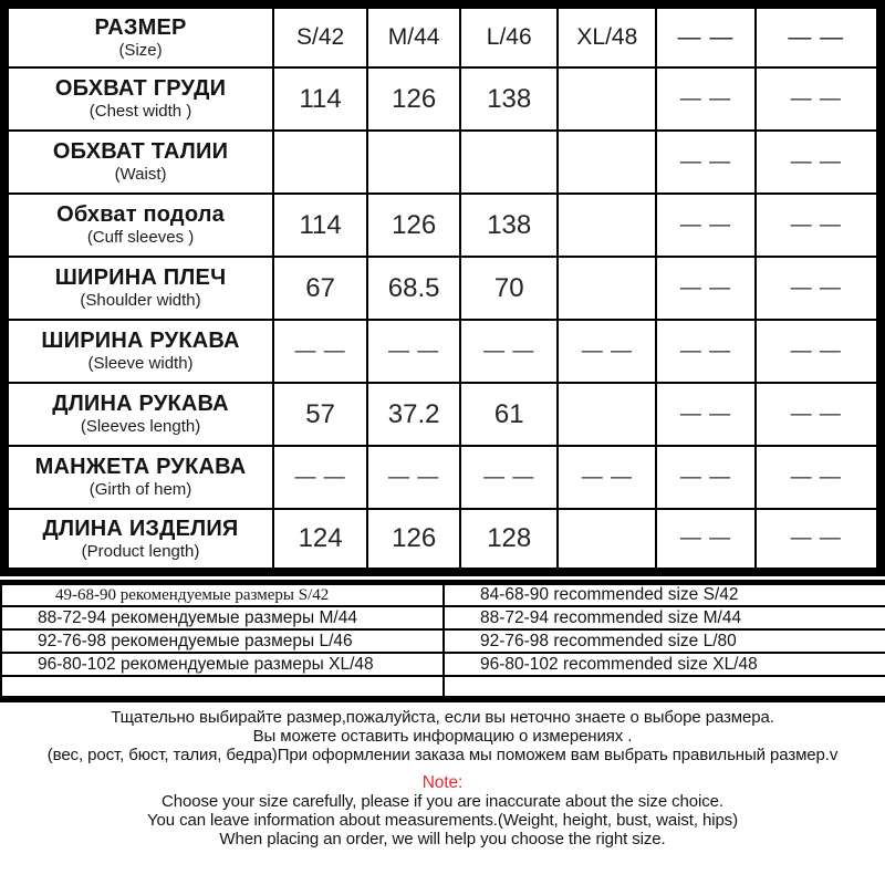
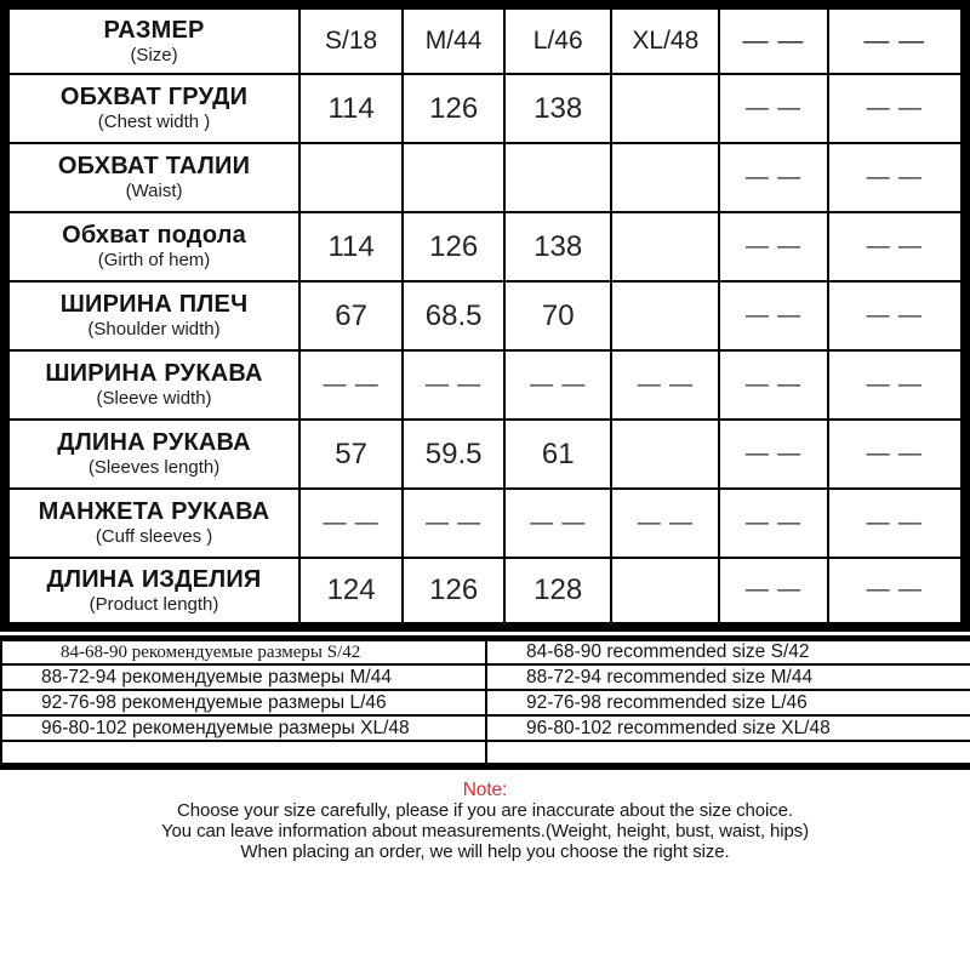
- РАЗМЕР(Size)	S/42	M/44	L/46	XL/48	— —	— —
+ РАЗМЕР(Size)	S/18	M/44	L/46	XL/48	— —	— —
  ОБХВАТ ГРУДИ(Chest width )	114	126	138		— —	— —
  ОБХВАТ ТАЛИИ(Waist)					— —	— —
- Обхват подола(Cuff sleeves )	114	126	138		— —	— —
+ Обхват подола(Girth of hem)	114	126	138		— —	— —
  ШИРИНА ПЛЕЧ(Shoulder width)	67	68.5	70		— —	— —
  ШИРИНА РУКАВА(Sleeve width)	— —	— —	— —	— —	— —	— —
- ДЛИНА РУКАВА(Sleeves length)	57	37.2	61		— —	— —
+ ДЛИНА РУКАВА(Sleeves length)	57	59.5	61		— —	— —
- МАНЖЕТА РУКАВА(Girth of hem)	— —	— —	— —	— —	— —	— —
+ МАНЖЕТА РУКАВА(Cuff sleeves )	— —	— —	— —	— —	— —	— —
  ДЛИНА ИЗДЕЛИЯ(Product length)	124	126	128		— —	— —
- 49-68-90 рекомендуемые размеры S/42	84-68-90 recommended size S/42
+ 84-68-90 рекомендуемые размеры S/42	84-68-90 recommended size S/42
  88-72-94 рекомендуемые размеры M/44	88-72-94 recommended size M/44
- 92-76-98 рекомендуемые размеры L/46	92-76-98 recommended size L/80
+ 92-76-98 рекомендуемые размеры L/46	92-76-98 recommended size L/46
  96-80-102 рекомендуемые размеры XL/48	96-80-102 recommended size XL/48
- Тщательно выбирайте размер,пожалуйста, если вы неточно знаете о выборе размера.
- Вы можете оставить информацию о измерениях .
- (вес, рост, бюст, талия, бедра)При оформлении заказа мы поможем вам выбрать правильный размер.v
  Note:
  Choose your size carefully, please if you are inaccurate about the size choice.
  You can leave information about measurements.(Weight, height, bust, waist, hips)
  When placing an order, we will help you choose the right size.
